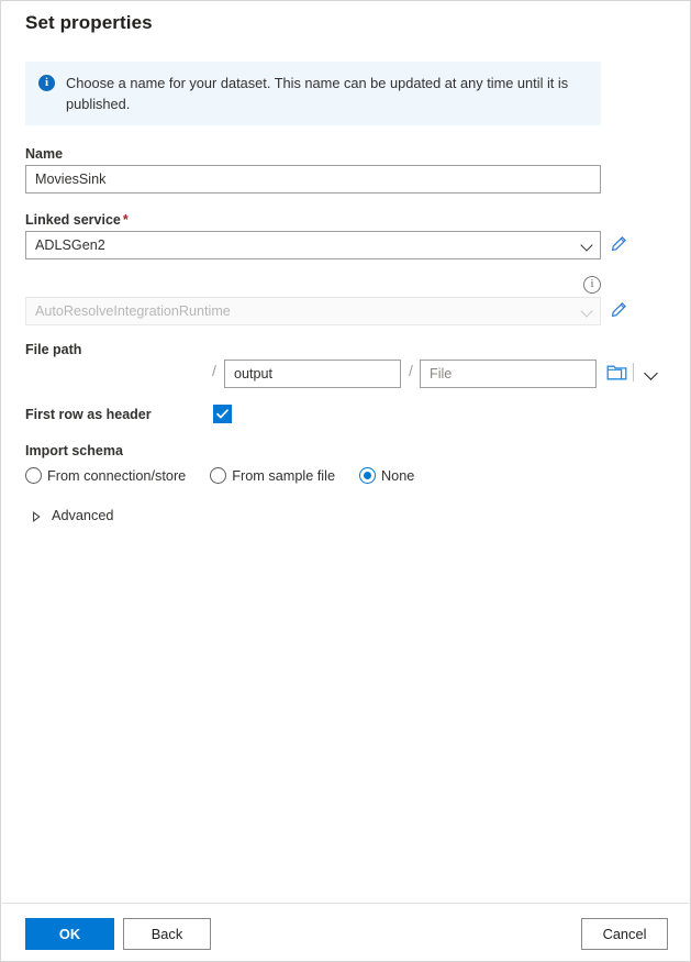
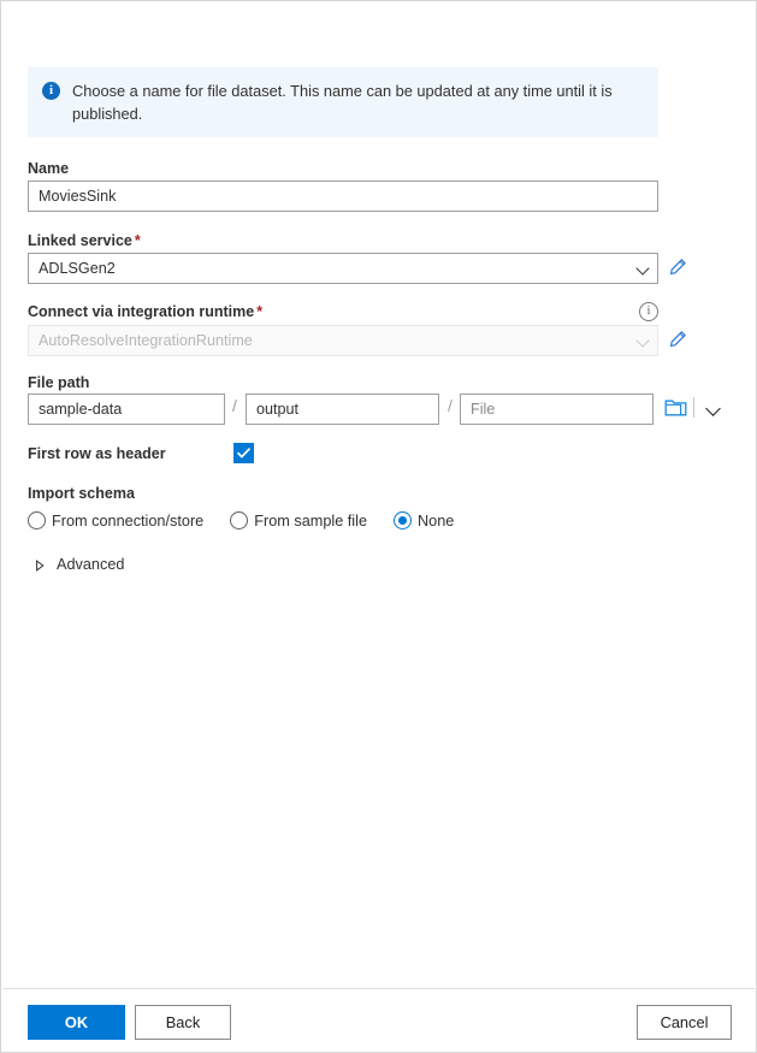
- Set properties
  i
- Choose a name for your dataset. This name can be updated at any time until it is published.
+ Choose a name for file dataset. This name can be updated at any time until it is published.
  Name
  MoviesSink
  Linked service *
  ADLSGen2
+ Connect via integration runtime *
  i
  AutoResolveIntegrationRuntime
  File path
+ sample-data
  /
  output
  /
  File
  First row as header
  Import schema
  From connection/store
  From sample file
  None
  Advanced
  OK
  Back
  Cancel
